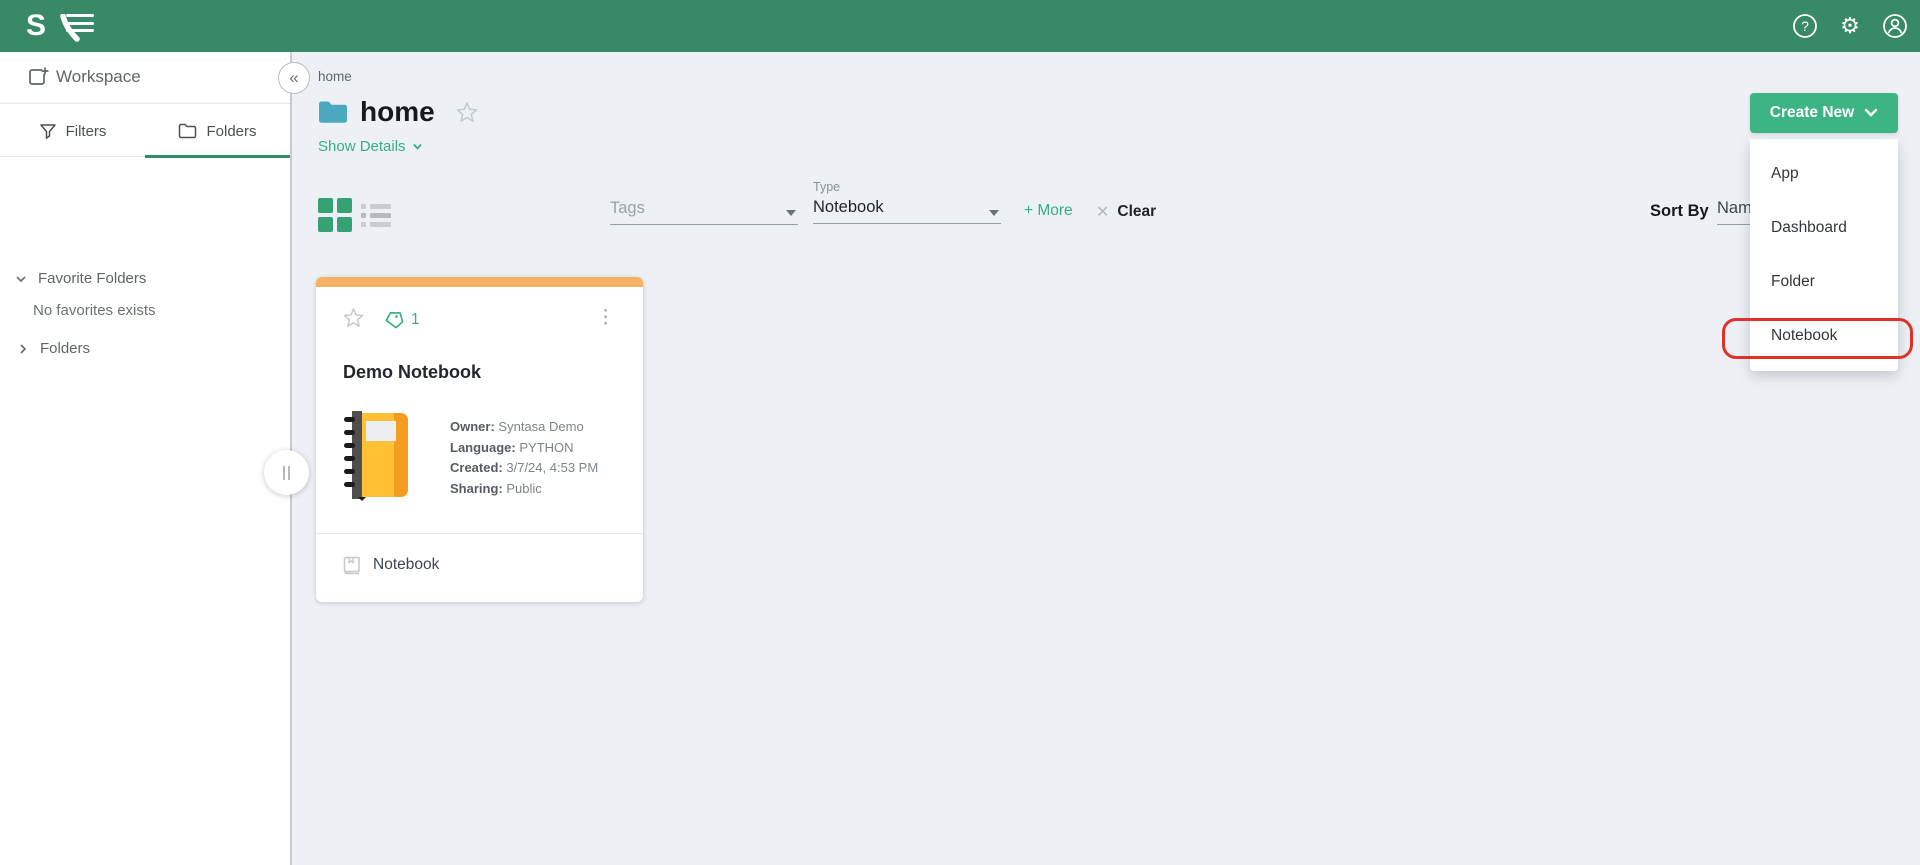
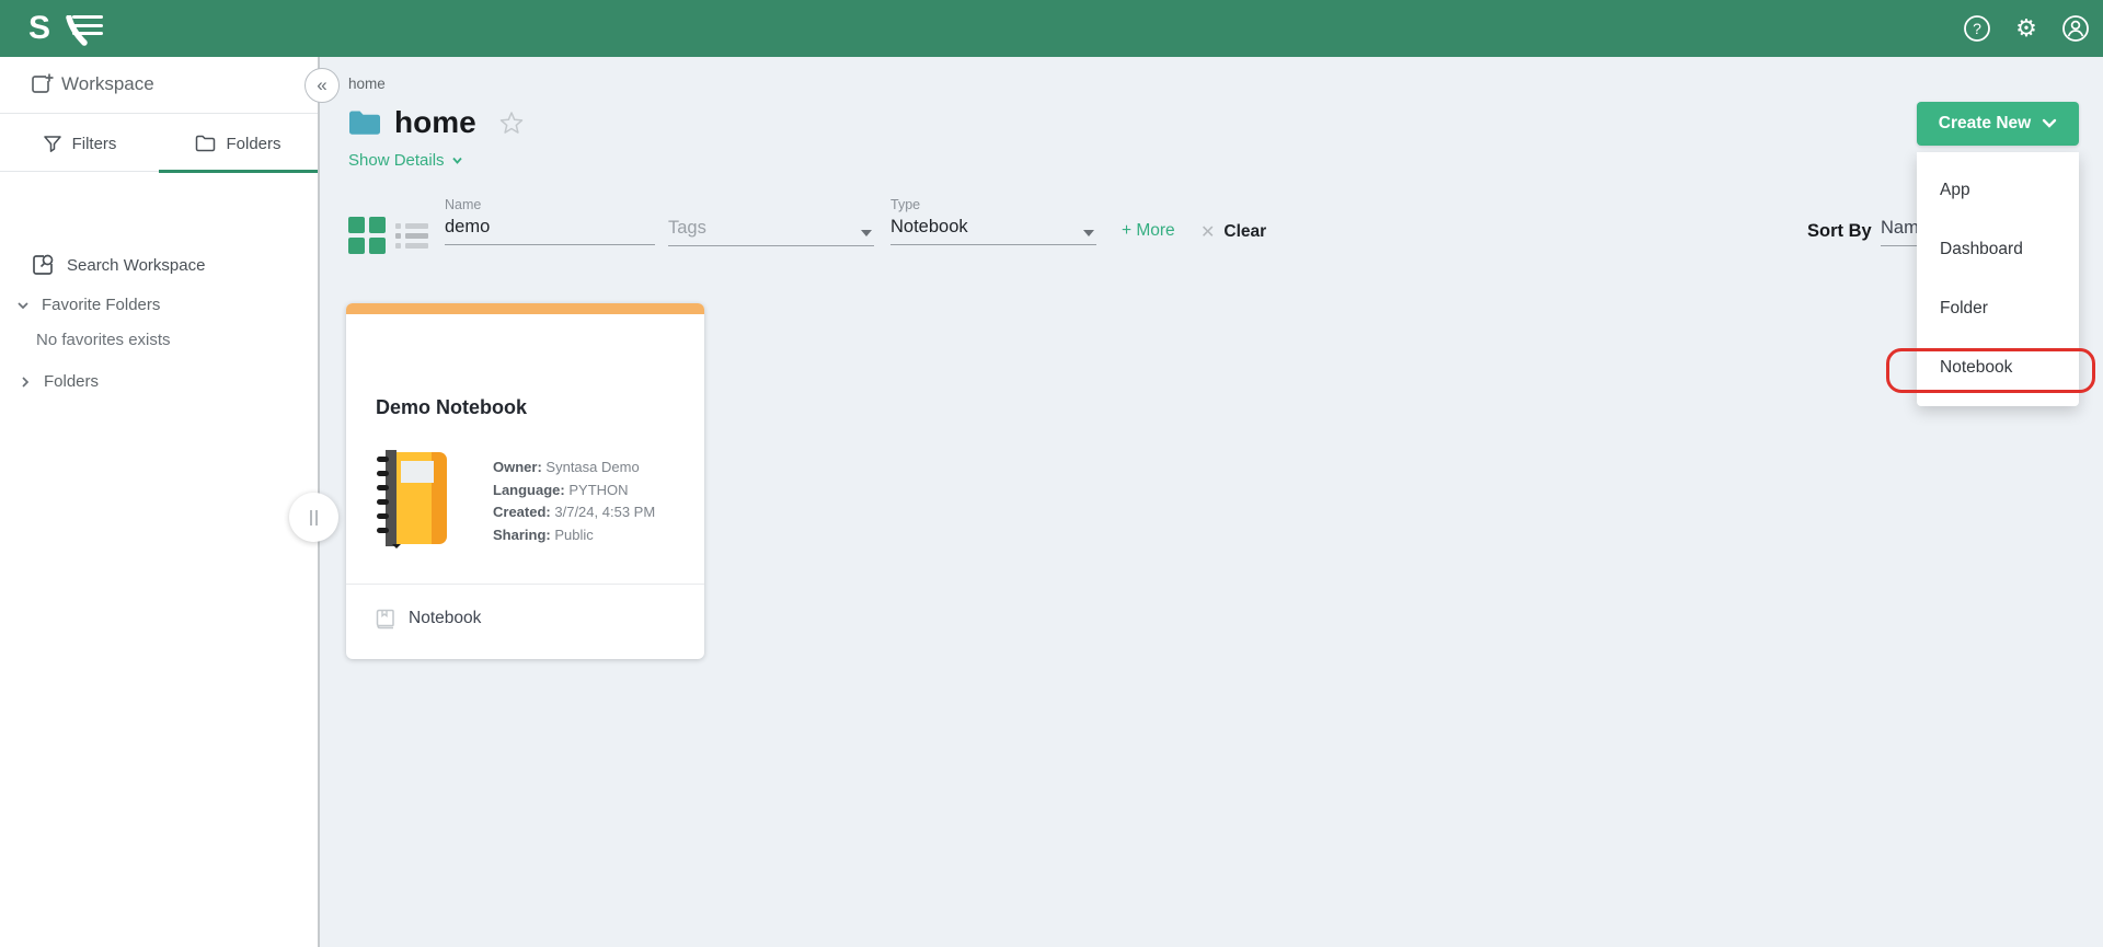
  S
  ?
  ⚙
  Workspace
  Filters
  Folders
+ Search Workspace
  Favorite Folders
  No favorites exists
  Folders
  «
  home
  home
  Show Details
+ Name
+ demo
  Tags
  Type
  Notebook
  + More
  ✕
  Clear
  Sort By
  Nam
  Create New
  App
  Dashboard
  Folder
  Notebook
- 1
- ⋮
  Demo Notebook
  Owner: Syntasa Demo
  Language: PYTHON
  Created: 3/7/24, 4:53 PM
  Sharing: Public
  Notebook
